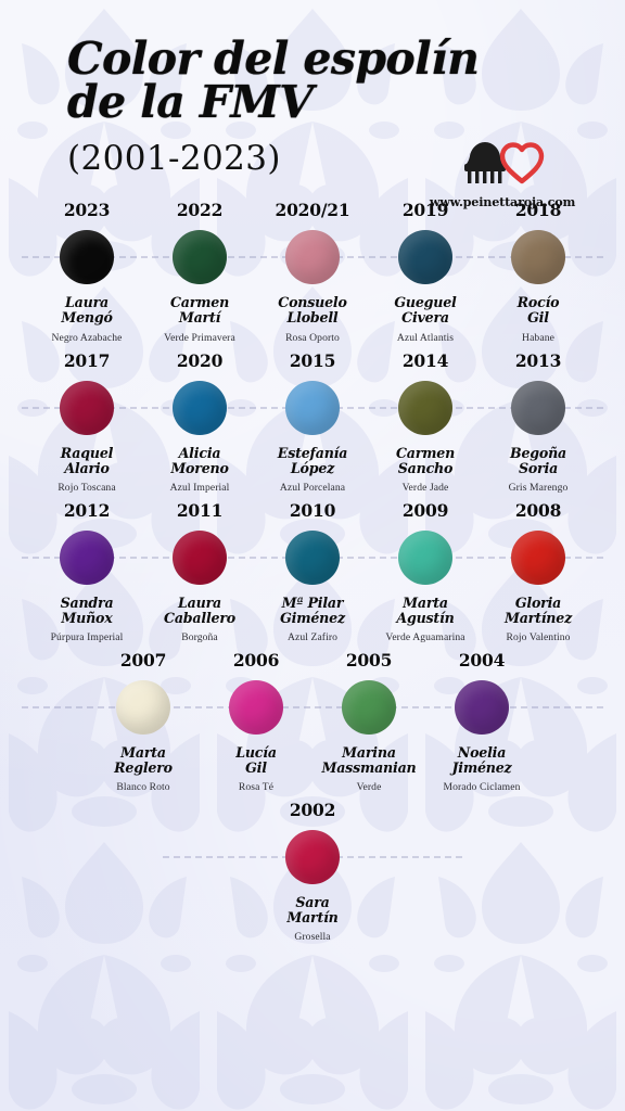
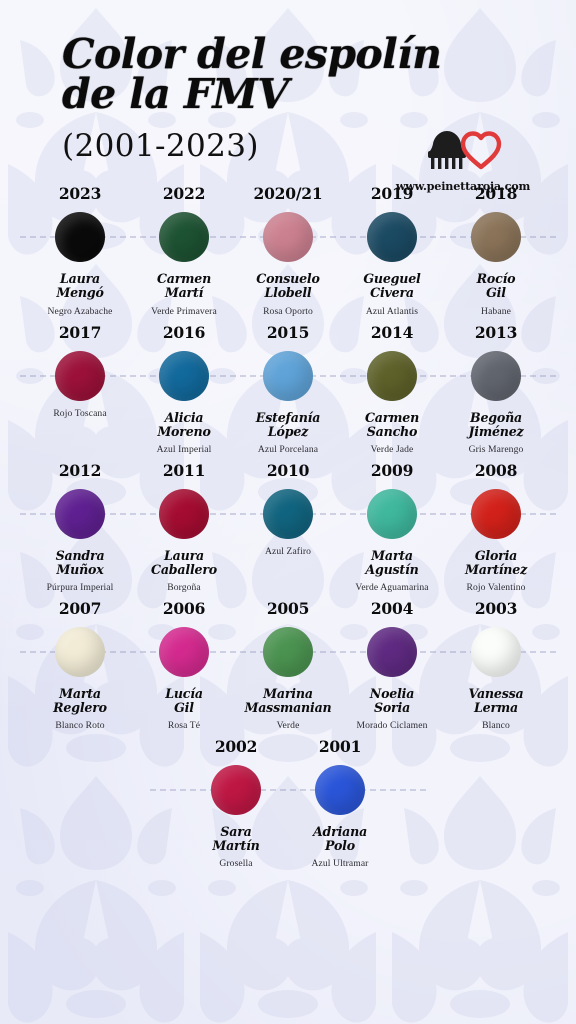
  Color del espolín
  de la FMV
  (2001-2023)
  www.peinettaroja.com
  2023
  Laura
  Mengó
  Negro Azabache
  2022
  Carmen
  Martí
  Verde Primavera
  2020/21
  Consuelo
  Llobell
  Rosa Oporto
  2019
  Gueguel
  Civera
  Azul Atlantis
  2018
  Rocío
  Gil
  Habane
  2017
- Raquel
- Alario
  Rojo Toscana
- 2020
+ 2016
  Alicia
  Moreno
  Azul Imperial
  2015
  Estefanía
  López
  Azul Porcelana
  2014
  Carmen
  Sancho
  Verde Jade
  2013
  Begoña
- Soria
+ Jiménez
  Gris Marengo
  2012
  Sandra
  Muñox
  Púrpura Imperial
  2011
  Laura
  Caballero
  Borgoña
  2010
- Mª Pilar
- Giménez
  Azul Zafiro
  2009
  Marta
  Agustín
  Verde Aguamarina
  2008
  Gloria
  Martínez
  Rojo Valentino
  2007
  Marta
  Reglero
  Blanco Roto
  2006
  Lucía
  Gil
  Rosa Té
  2005
  Marina
  Massmanian
  Verde
  2004
  Noelia
- Jiménez
+ Soria
  Morado Ciclamen
+ 2003
+ Vanessa
+ Lerma
+ Blanco
  2002
  Sara
  Martín
  Grosella
+ 2001
+ Adriana
+ Polo
+ Azul Ultramar
